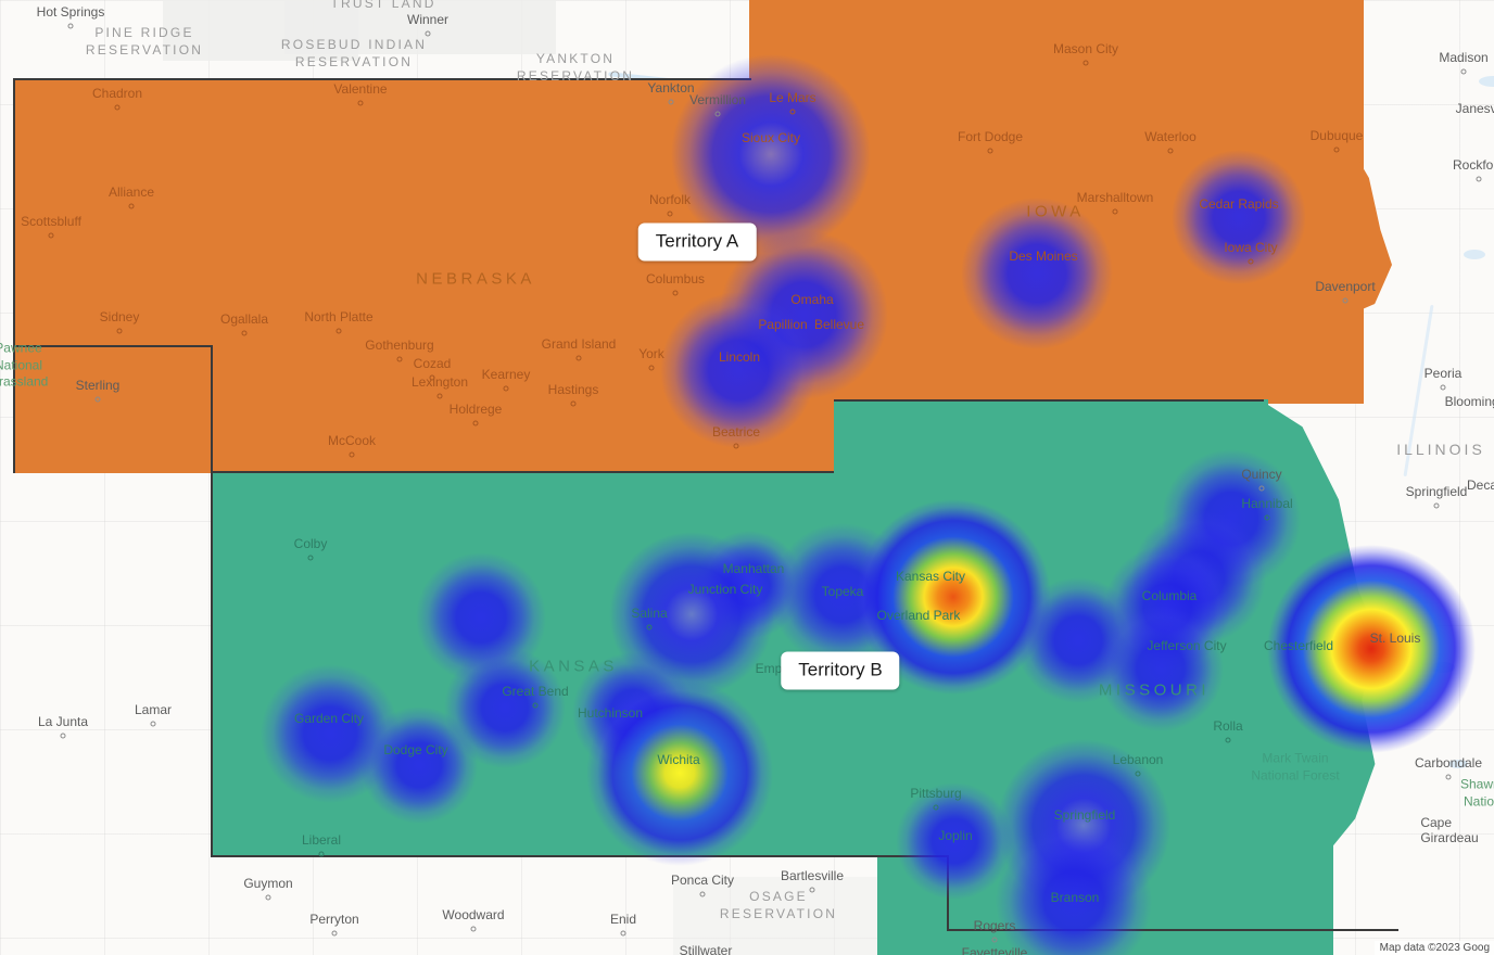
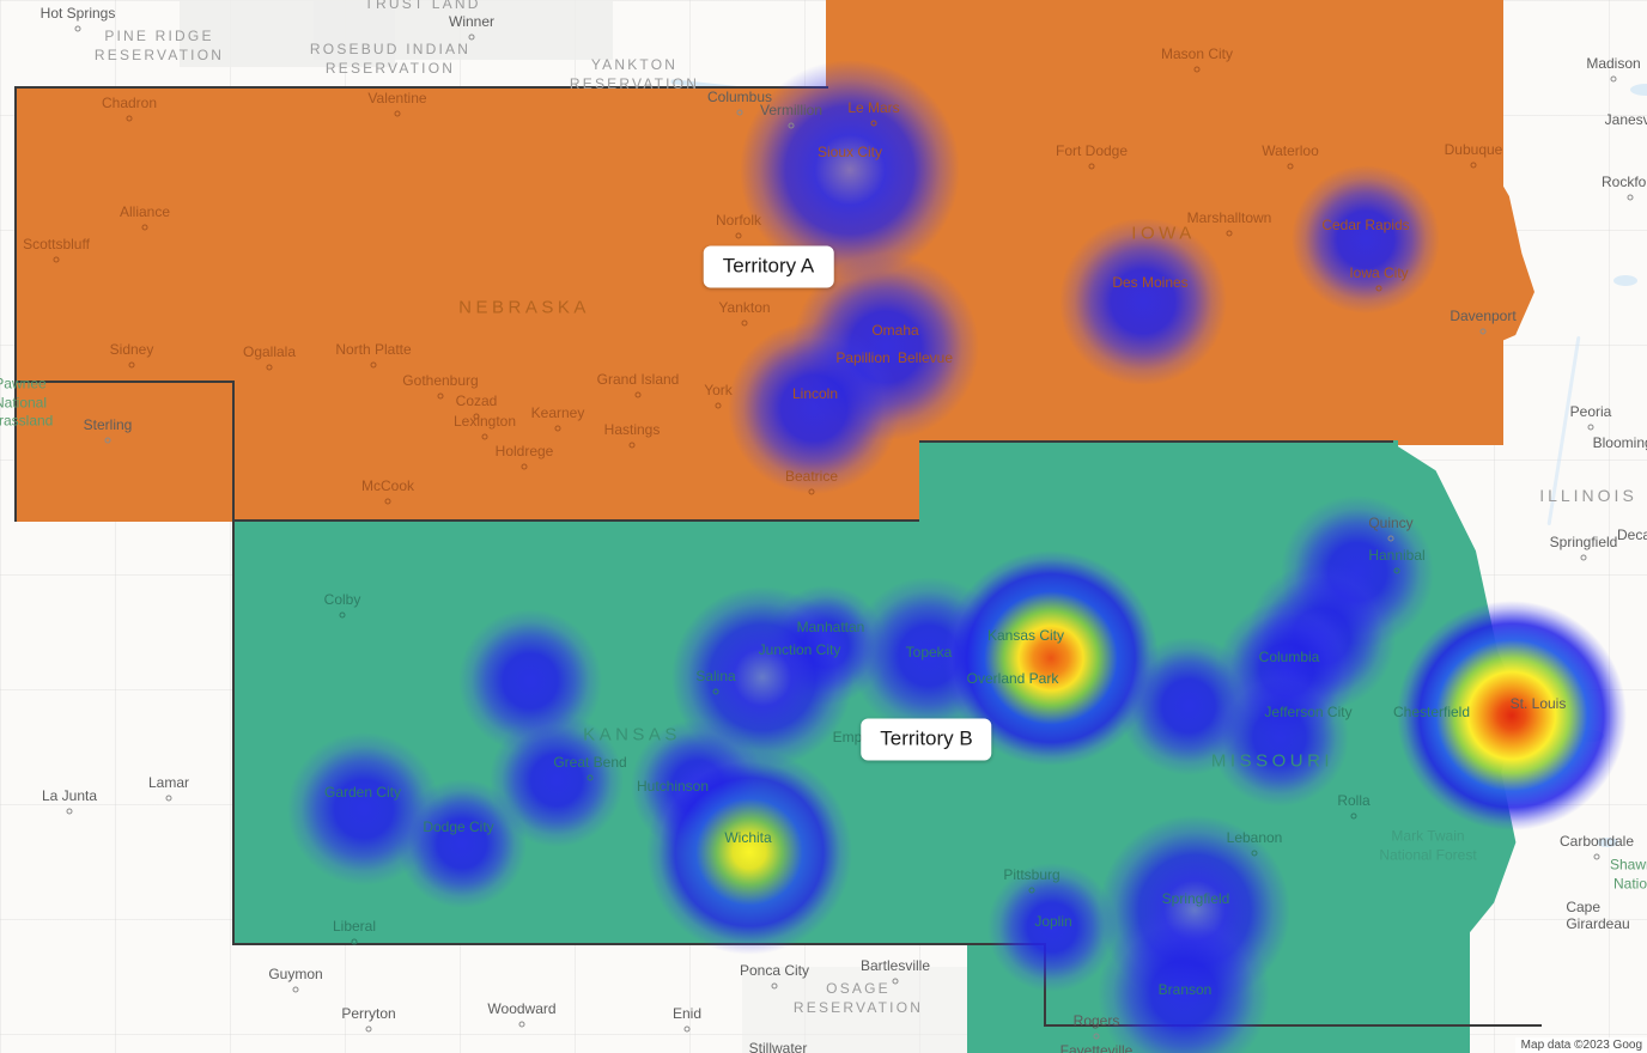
  Hot Springs
  Winner
  Chadron
  Valentine
- Yankton
+ Columbus
  Vermillion
  Le Mars
  Mason City
  Madison
  Sioux City
  Fort Dodge
  Waterloo
  Dubuque
  Rockfo
  Alliance
  Norfolk
  Marshalltown
  Cedar Rapids
  Scottsbluff
  Iowa City
  Des Moines
- Columbus
+ Yankton
  Davenport
  Sidney
  Ogallala
  North Platte
  Omaha
  Papillion
  Bellevue
  Grand Island
  York
  Lincoln
  Peoria
  Gothenburg
  Cozad
  Kearney
  Sterling
  Lexington
  Hastings
  Holdrege
  Beatrice
  McCook
  Quincy
  Springfield
  Hannibal
  Colby
  Manhattan
  Kansas City
  Junction City
  Topeka
  Columbia
  Salina
  Overland Park
  St. Louis
  Chesterfield
  Jefferson City
  Great Bend
  Hutchinson
  La Junta
  Lamar
  Garden City
  Rolla
  Dodge City
  Wichita
  Lebanon
  Pittsburg
  Carbondale
  Springfield
  Cape
  Girardeau
  Liberal
  Joplin
  Branson
  Guymon
  Bartlesville
  Ponca City
  Rogers
  Perryton
  Woodward
  Enid
  Stillwater
  Fayetteville
  NEBRASKA
  IOWA
  KANSAS
  MISSOURI
  ILLINOIS
  PINE RIDGE
  RESERVATION
  ROSEBUD INDIAN
  RESERVATION
  TRUST LAND
  YANKTON
  RESERVATION
  OSAGE
  RESERVATION
  awnee
  ational
  rassland
  Territory A
  Territory B
  Map data ©2023 Goog
